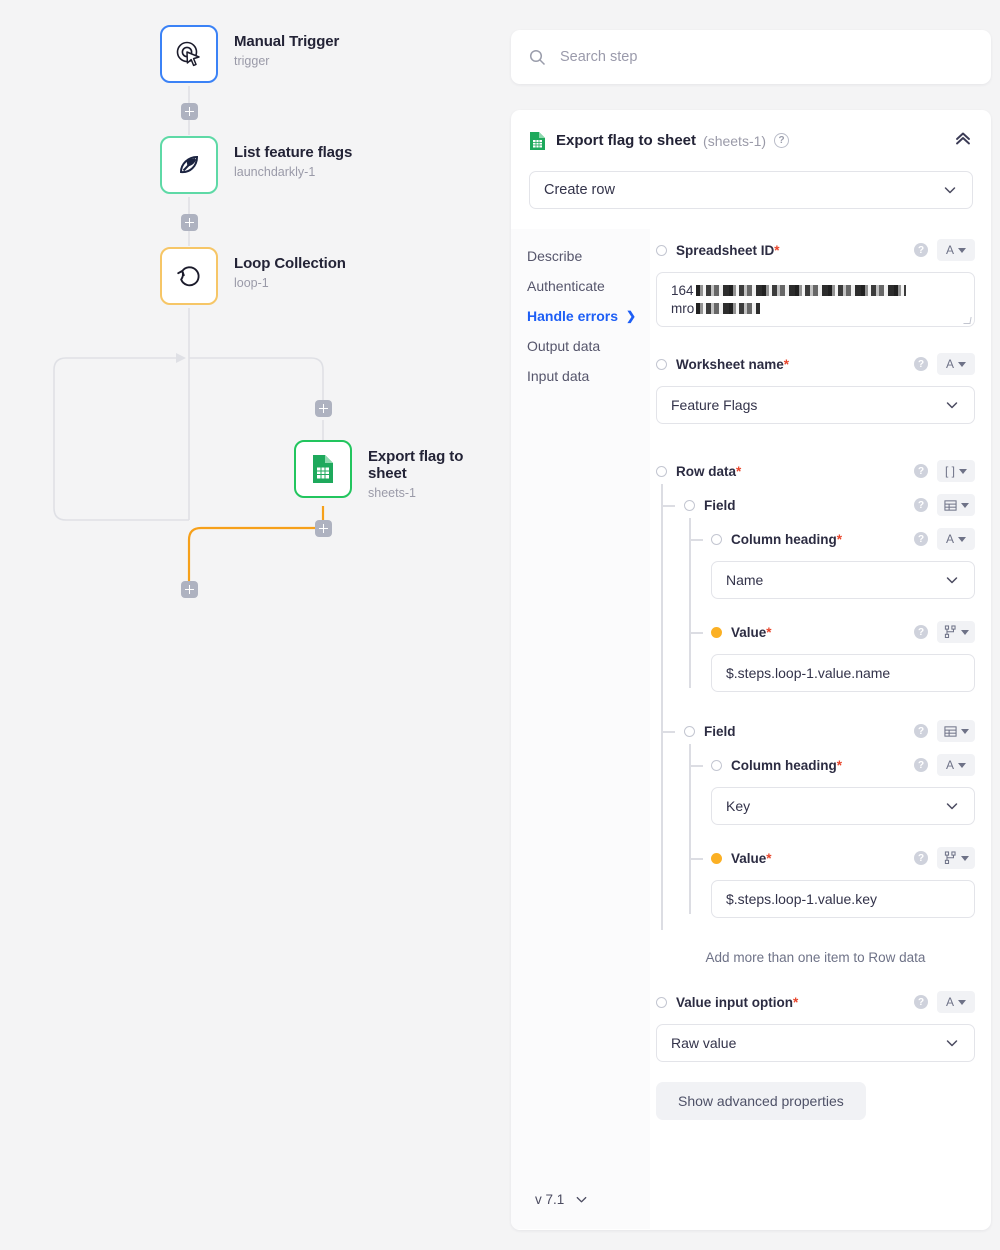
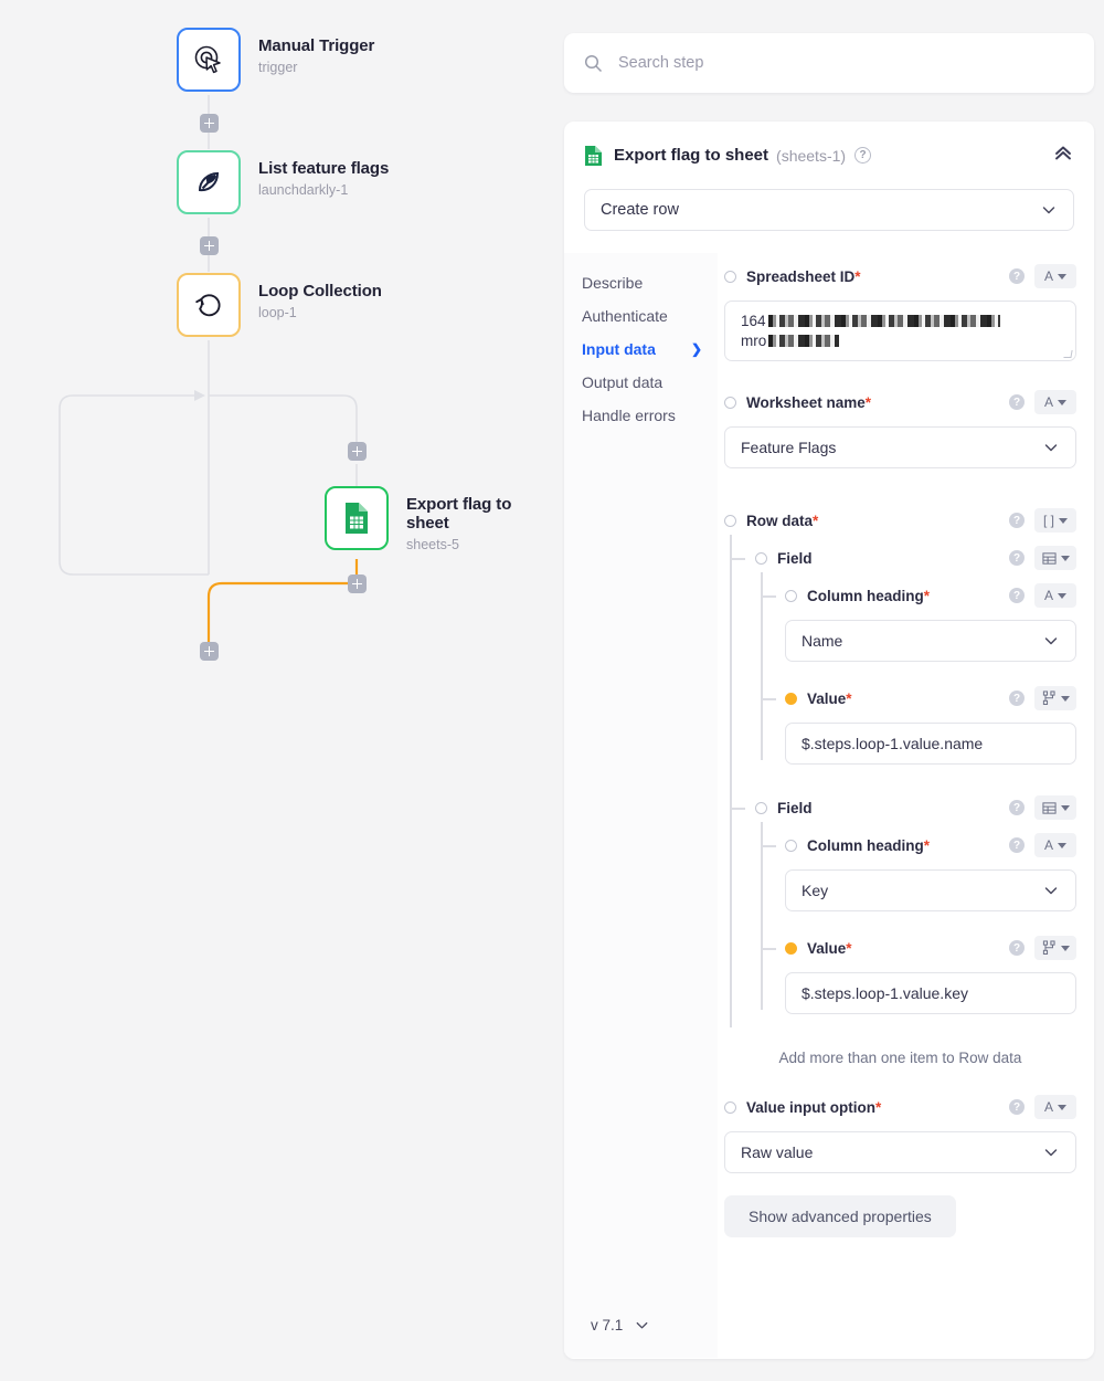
  Manual Trigger
  trigger
  List feature flags
  launchdarkly-1
  Loop Collection
  loop-1
  Export flag to sheet
- sheets-1
+ sheets-5
  Search step
  Export flag to sheet
  (sheets-1)
  ?
  Create row
  Describe
  Authenticate
- Handle errors
+ Input data
  ❯
  Output data
- Input data
+ Handle errors
  v 7.1
  Spreadsheet ID*
  ?
  A
  164
  mro
  Worksheet name*
  ?
  A
  Feature Flags
  Row data*
  ?
  [ ]
  Field
  ?
  Column heading*
  ?
  A
  Name
  Value*
  ?
  $.steps.loop-1.value.name
  Field
  ?
  Column heading*
  ?
  A
  Key
  Value*
  ?
  $.steps.loop-1.value.key
  Add more than one item to Row data
  Value input option*
  ?
  A
  Raw value
  Show advanced properties
